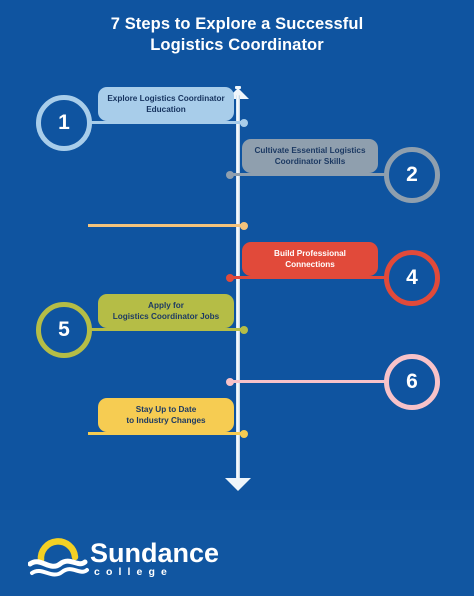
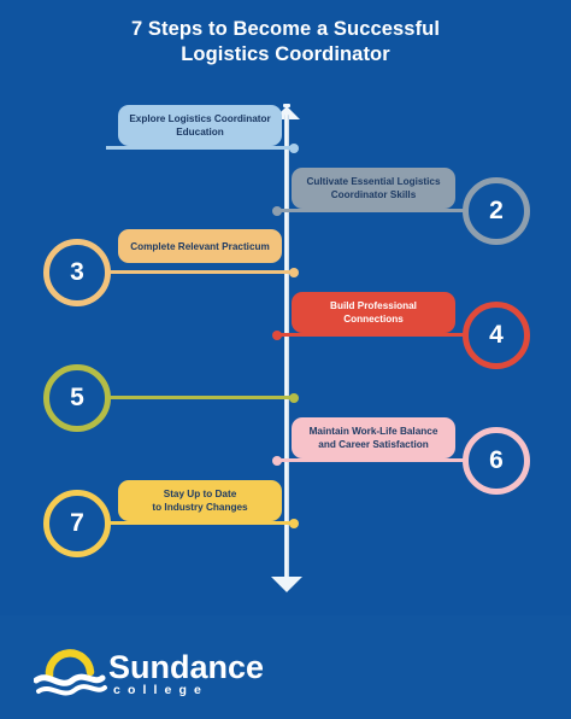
- 7 Steps to Explore a Successful
+ 7 Steps to Become a Successful
  Logistics Coordinator
- 1
  Explore Logistics Coordinator
  Education
  2
  Cultivate Essential Logistics
  Coordinator Skills
+ 3
+ Complete Relevant Practicum
  4
  Build Professional Connections
  5
- Apply for
- Logistics Coordinator Jobs
  6
+ Maintain Work-Life Balance
+ and Career Satisfaction
+ 7
  Stay Up to Date
  to Industry Changes
  Sundance
  c o l l e g e
